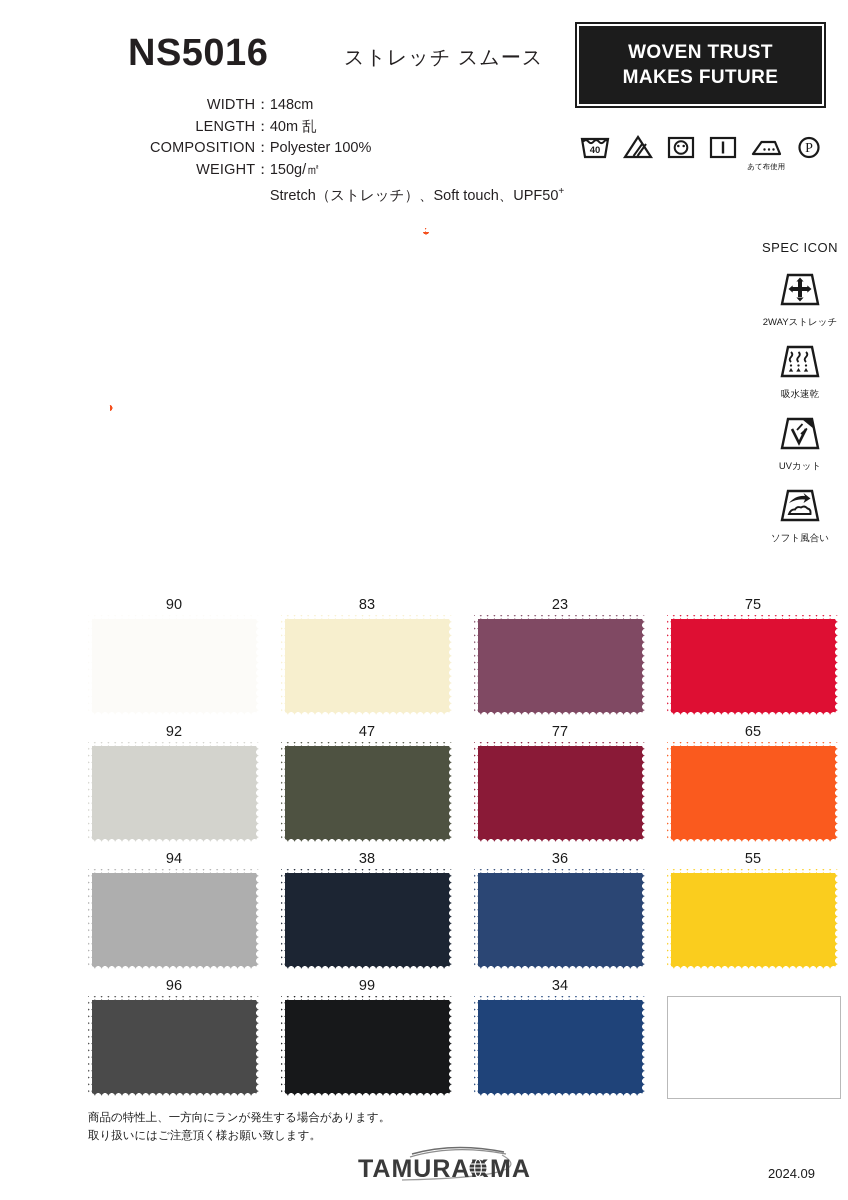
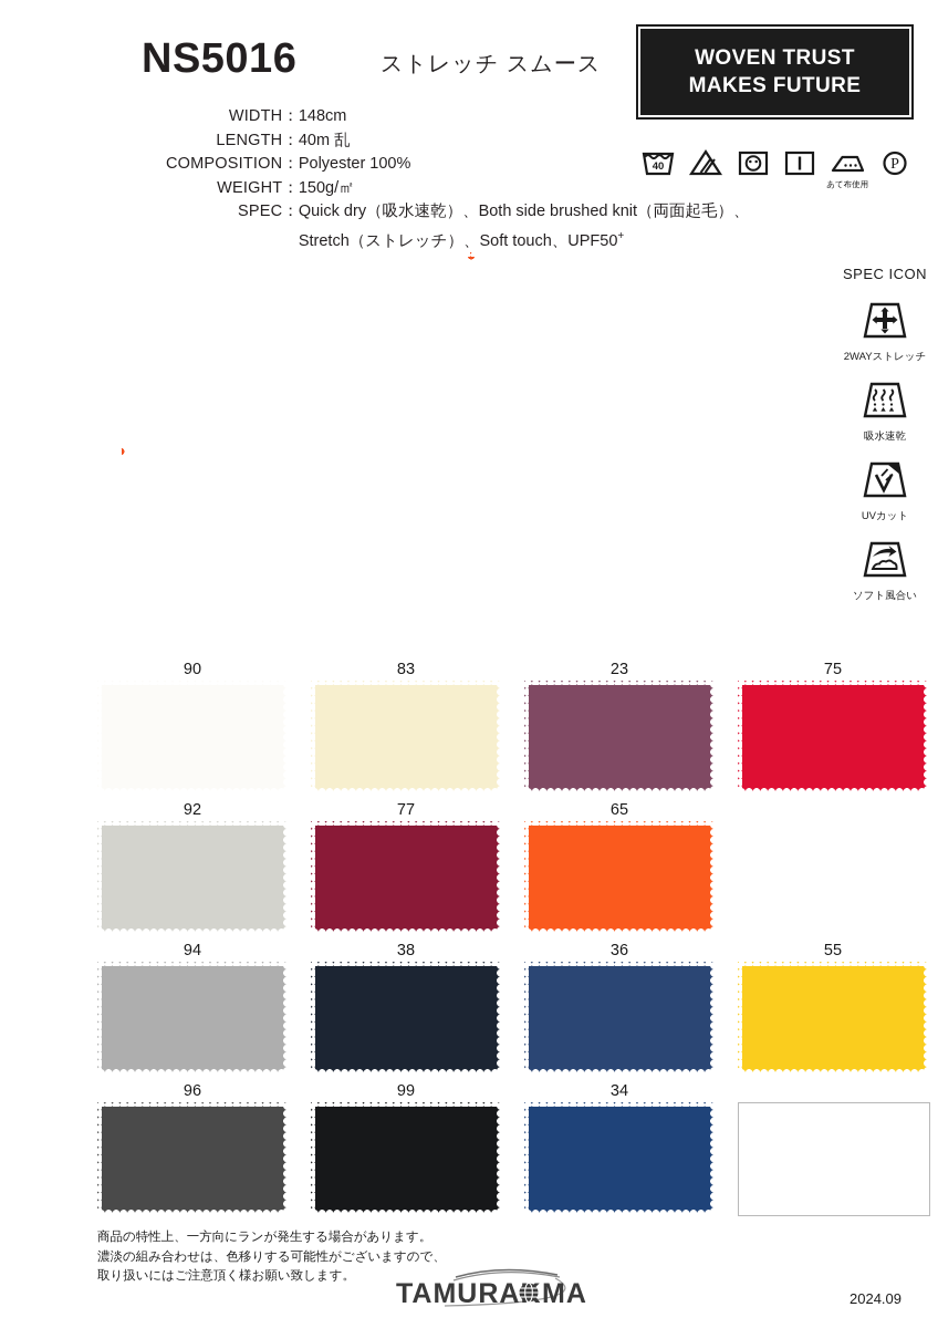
  NS5016
  ストレッチ スムース
  WIDTH	：	148cm
  LENGTH	：	40m 乱
  COMPOSITION	：	Polyester 100%
  WEIGHT	：	150g/㎡
+ SPEC	：	Quick dry（吸水速乾）、Both side brushed knit（両面起毛）、
  		Stretch（ストレッチ）、Soft touch、UPF50+
  WOVEN TRUST
  MAKES FUTURE
  40
  あて布使用
  P
  SPEC ICON
  2WAYストレッチ
  吸水速乾
  UVカット
  ソフト風合い
  90
  83
  23
  75
  92
- 47
  77
  65
  94
  38
  36
  55
  96
  99
  34
  商品の特性上、一方向にランが発生する場合があります。
+ 濃淡の組み合わせは、色移りする可能性がございますので、
  取り扱いにはご注意頂く様お願い致します。
  TAMURA
  MA
  2024.09
